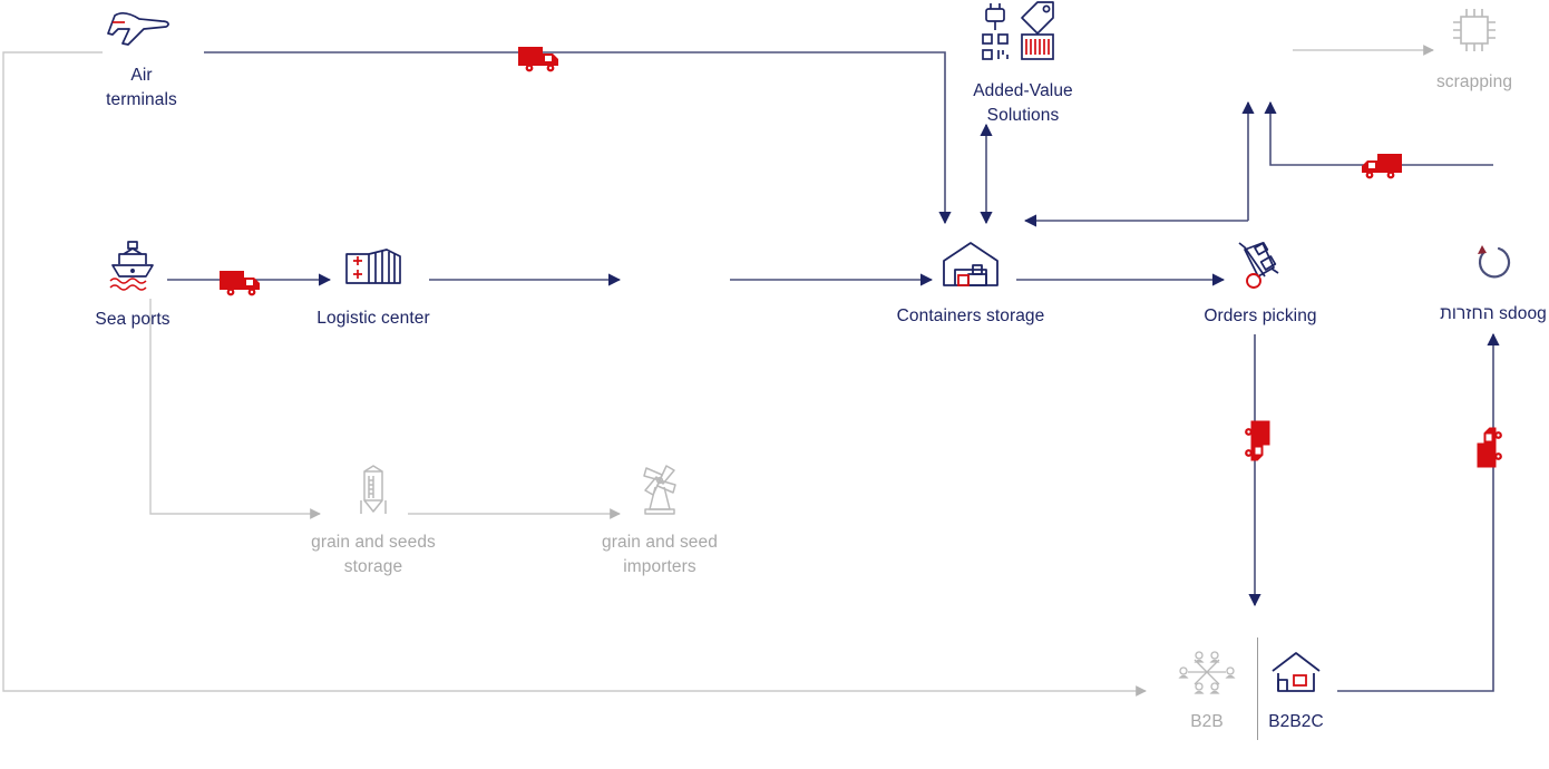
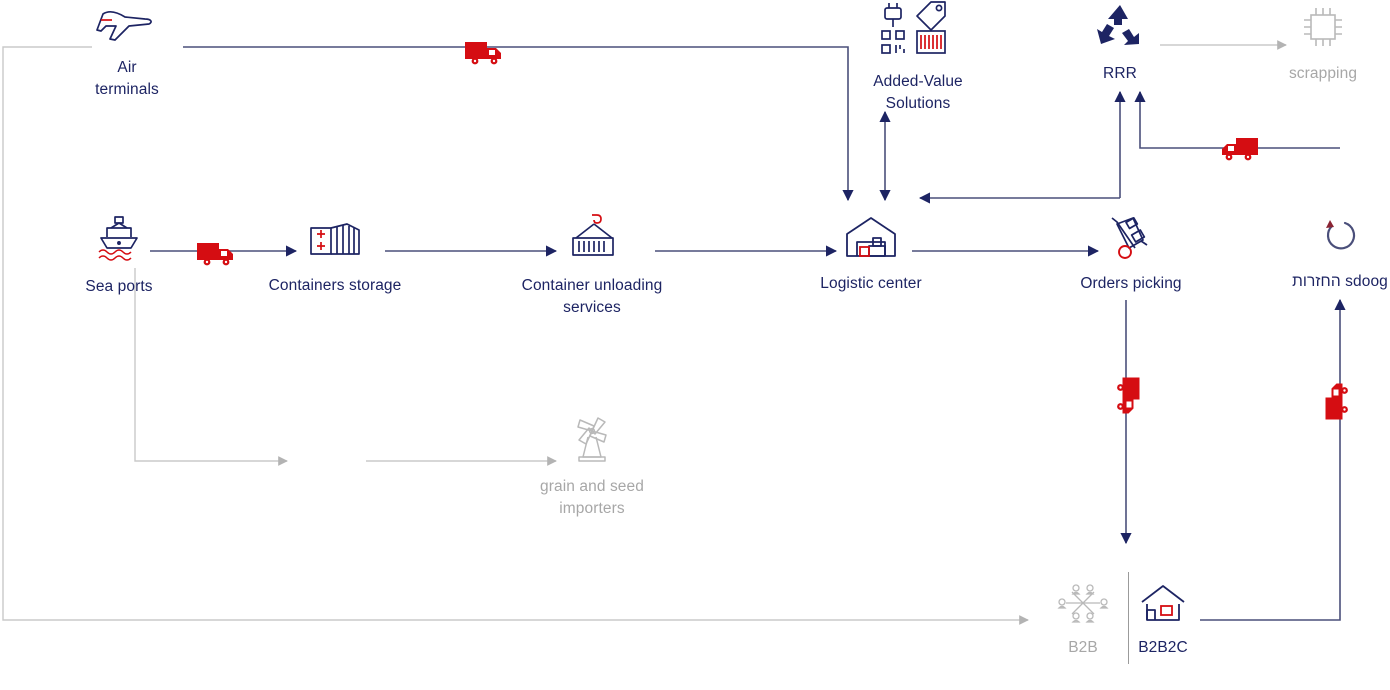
  Air
  terminals
  Added-Value
  Solutions
+ RRR
  scrapping
  Sea ports
- Logistic center
+ Containers storage
+ Container unloading
+ services
- Containers storage
+ Logistic center
  Orders picking
  goods החזרות
- grain and seeds
- storage
  grain and seed
  importers
  B2B
  B2B2C
